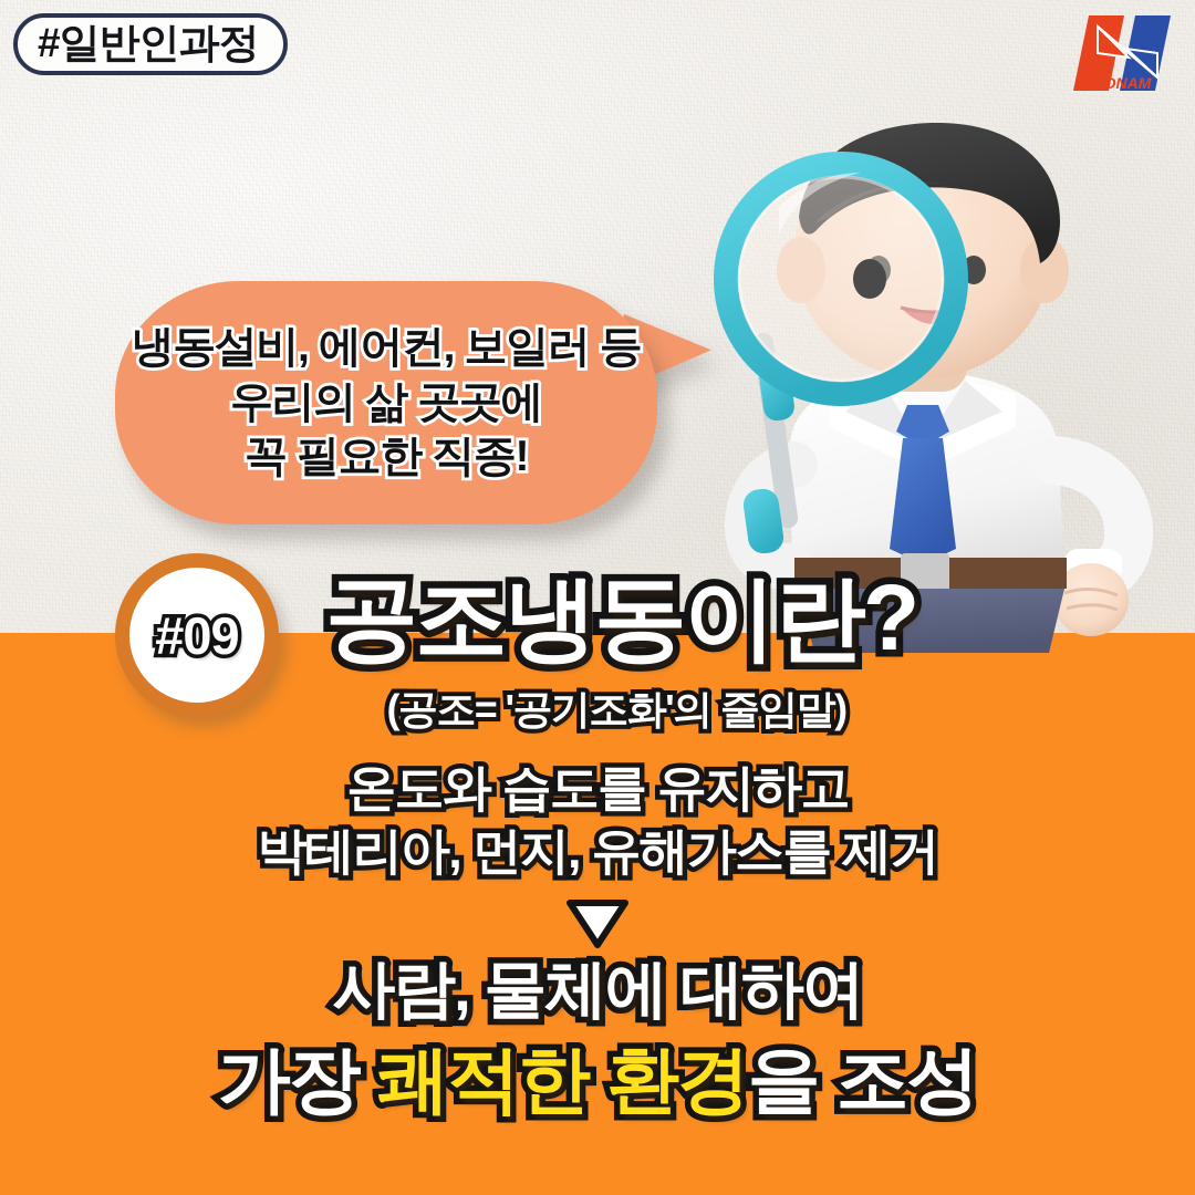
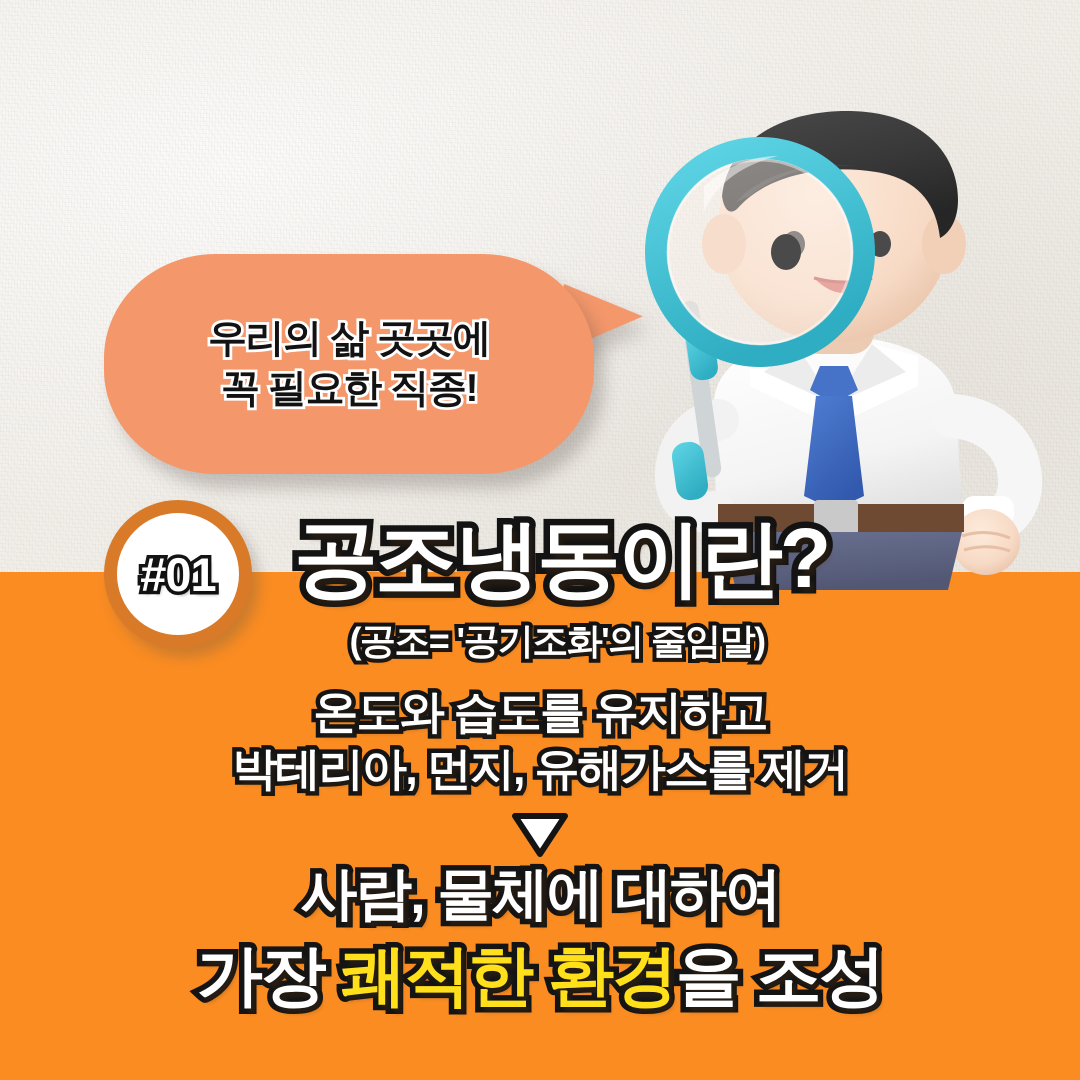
- #일반인과정
- HONAM
- 냉동설비, 에어컨, 보일러 등
  우리의 삶 곳곳에
  꼭 필요한 직종!
- #09
+ #01
  공조냉동이란?
  (공조= '공기조화'의 줄임말)
  온도와 습도를 유지하고
  박테리아, 먼지, 유해가스를 제거
  사람, 물체에 대하여
  가장 쾌적한 환경을 조성
